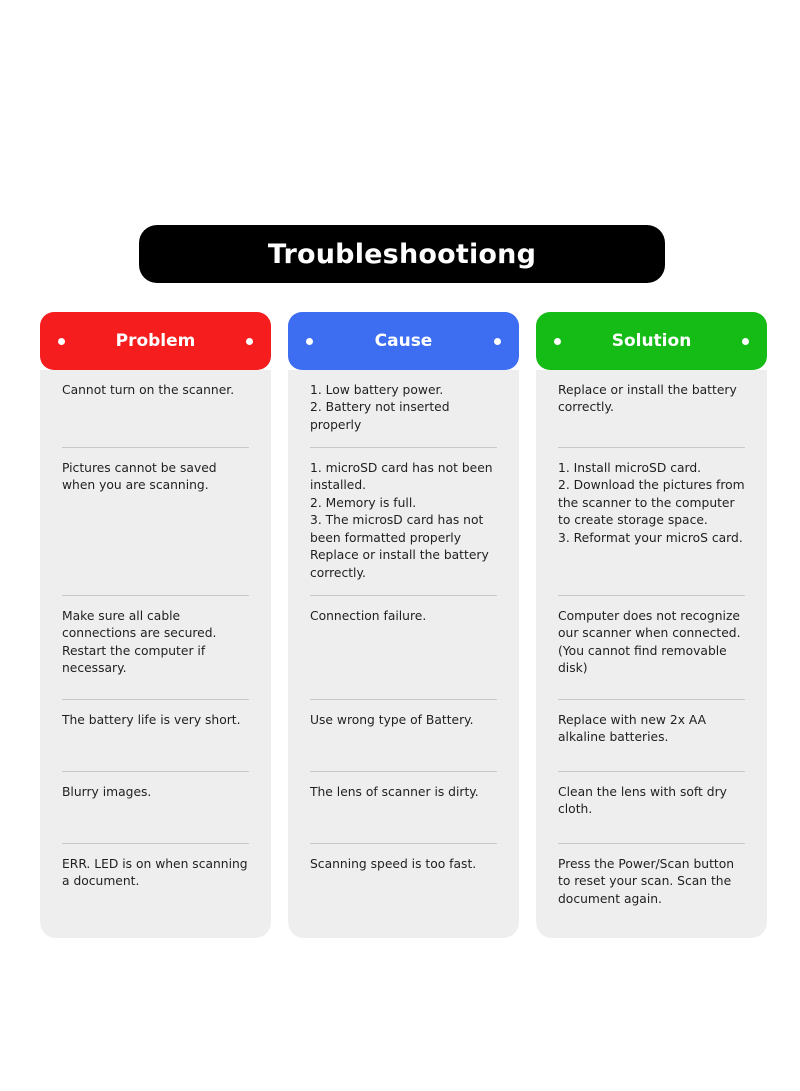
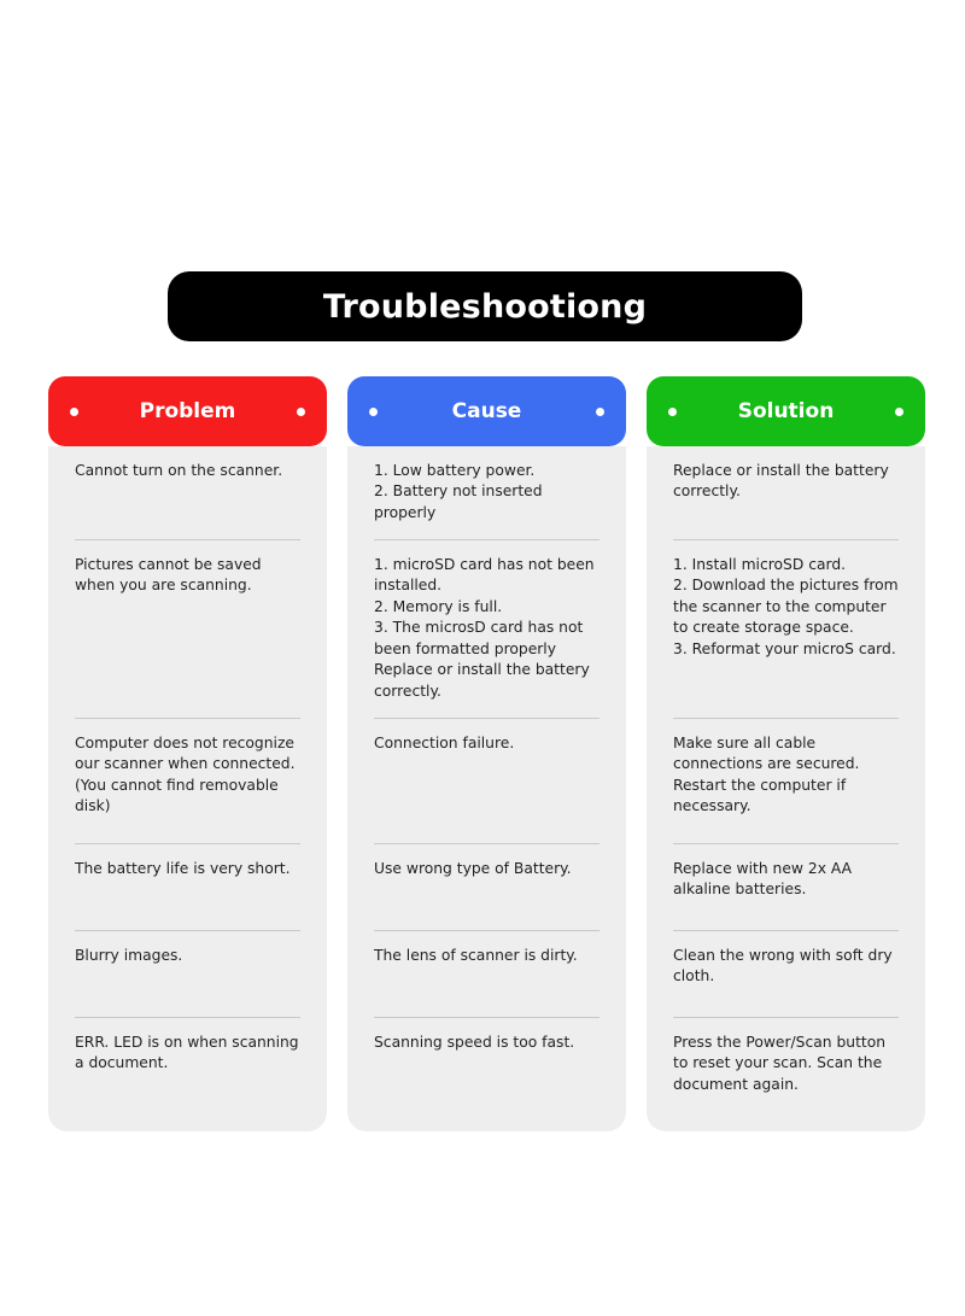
  Troubleshootiong
  Problem
  Cannot turn on the scanner.
  Pictures cannot be saved when you are scanning.
- Make sure all cable connections are secured. Restart the computer if necessary.
+ Computer does not recognize our scanner when connected. (You cannot find removable disk)
  The battery life is very short.
  Blurry images.
  ERR. LED is on when scanning a document.
  Cause
  1. Low battery power.
  2. Battery not inserted properly
  1. microSD card has not been installed.
  2. Memory is full.
  3. The microsD card has not been formatted properly Replace or install the battery correctly.
  Connection failure.
  Use wrong type of Battery.
  The lens of scanner is dirty.
  Scanning speed is too fast.
  Solution
  Replace or install the battery correctly.
  1. Install microSD card.
  2. Download the pictures from the scanner to the computer to create storage space.
  3. Reformat your microS card.
- Computer does not recognize our scanner when connected. (You cannot find removable disk)
+ Make sure all cable connections are secured. Restart the computer if necessary.
  Replace with new 2x AA alkaline batteries.
- Clean the lens with soft dry cloth.
+ Clean the wrong with soft dry cloth.
  Press the Power/Scan button to reset your scan. Scan the document again.
